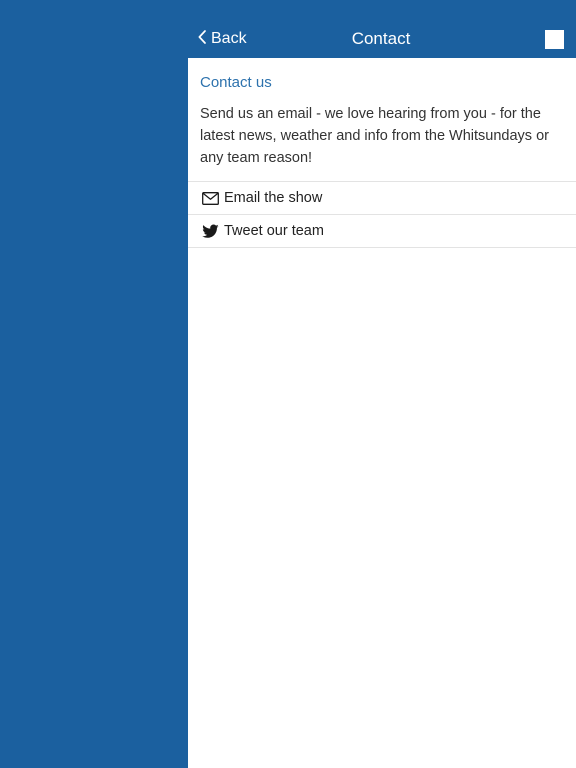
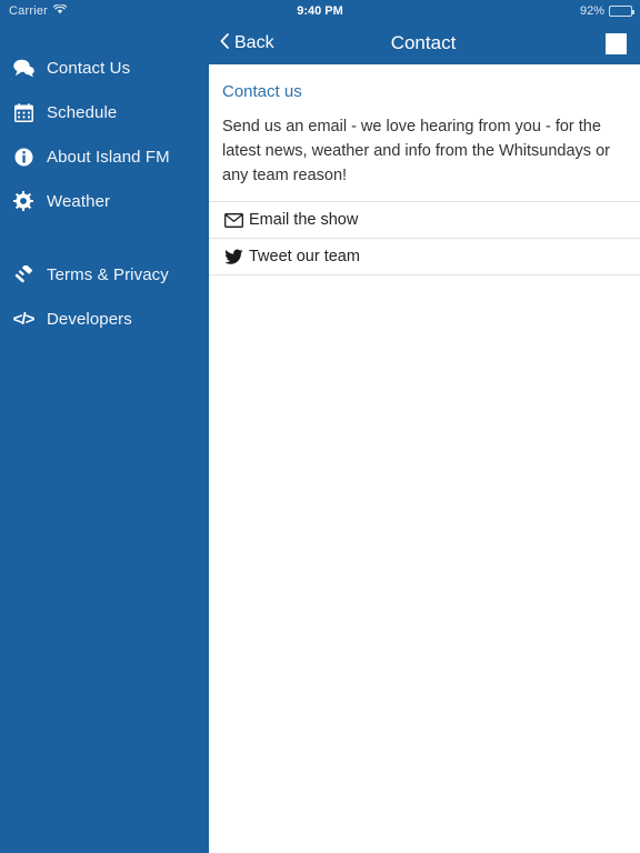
+ Carrier
+ 9:40 PM
+ 92%
+ Contact Us
+ Schedule
+ About Island FM
+ Weather
+ Terms & Privacy
+ </>
+ Developers
  Back
  Contact
  Contact us
  Send us an email - we love hearing from you - for the latest news, weather and info from the Whitsundays or any team reason!
  Email the show
  Tweet our team
